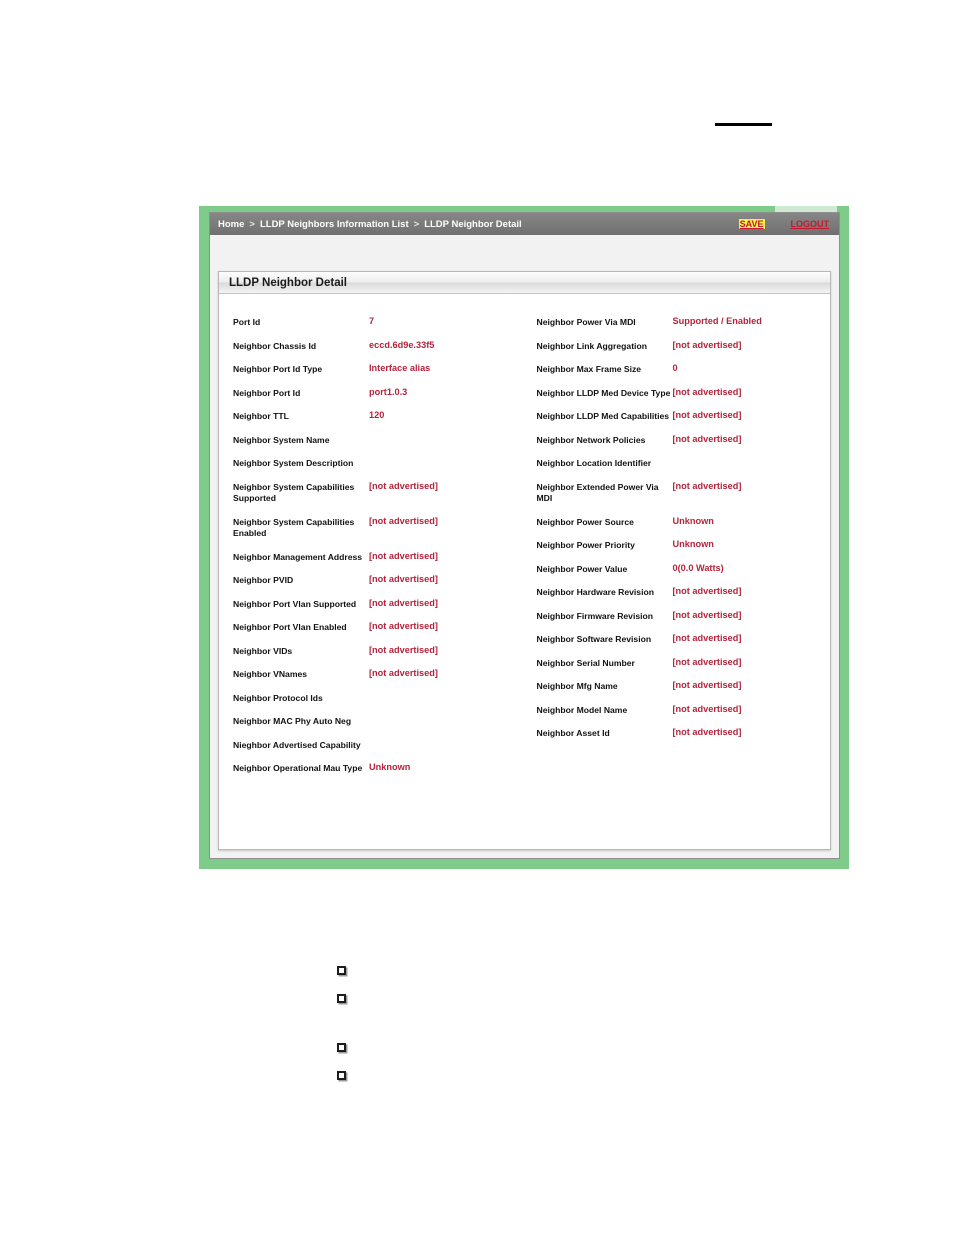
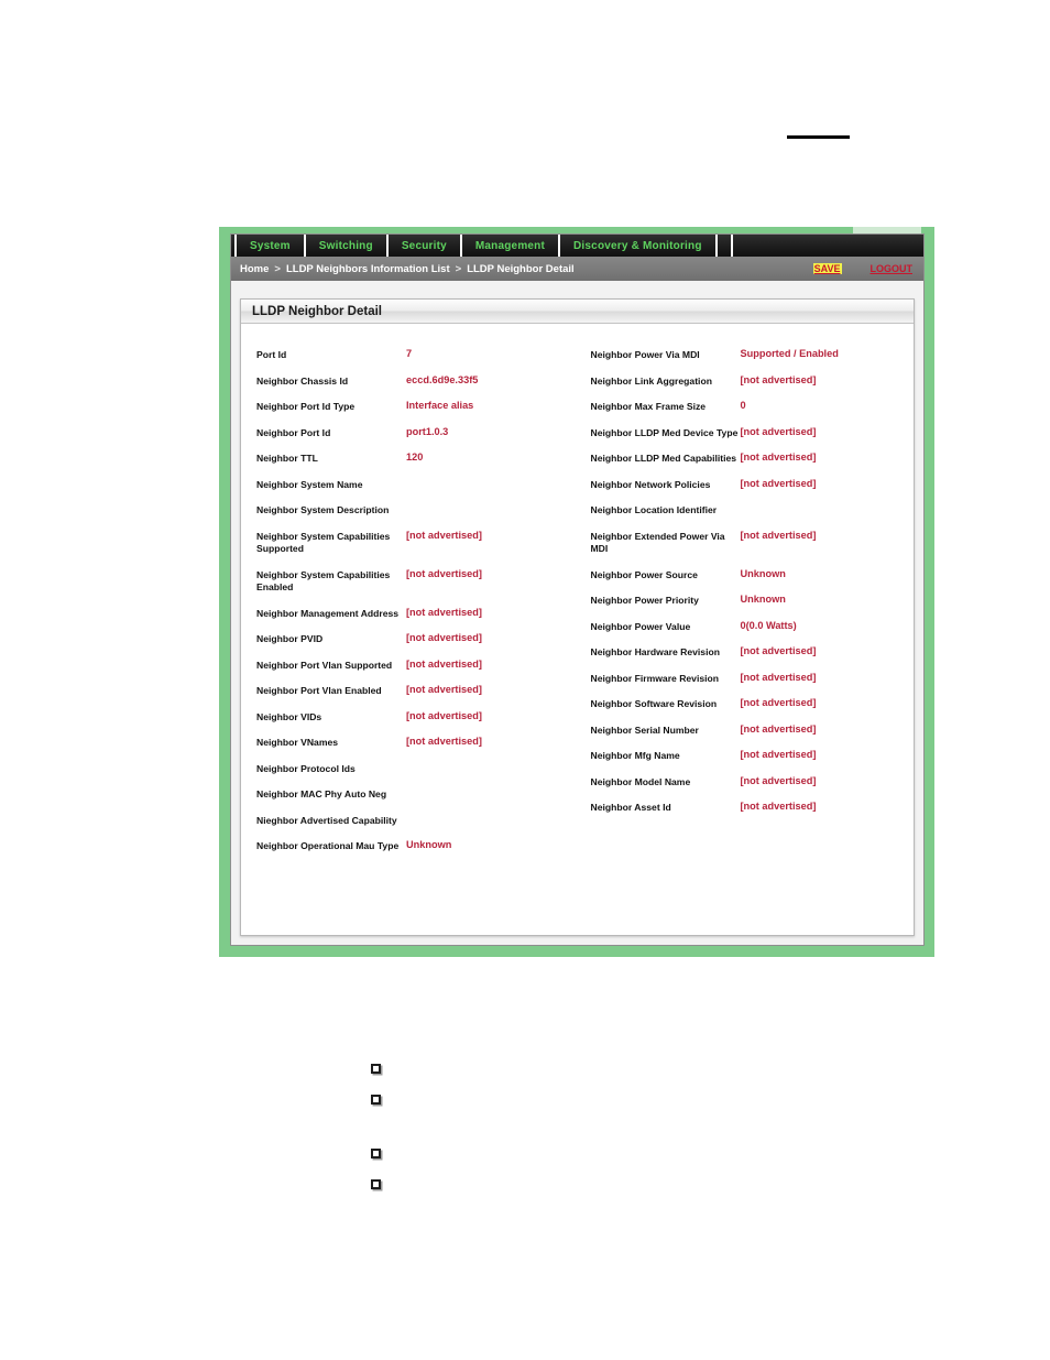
+ System
+ Switching
+ Security
+ Management
+ Discovery & Monitoring
  Home
  >
  LLDP Neighbors Information List
  >
  LLDP Neighbor Detail
  SAVE
  LOGOUT
  LLDP Neighbor Detail
  Port Id
  7
  Neighbor Chassis Id
  eccd.6d9e.33f5
  Neighbor Port Id Type
  Interface alias
  Neighbor Port Id
  port1.0.3
  Neighbor TTL
  120
  Neighbor System Name
  Neighbor System Description
  Neighbor System Capabilities Supported
  [not advertised]
  Neighbor System Capabilities Enabled
  [not advertised]
  Neighbor Management Address
  [not advertised]
  Neighbor PVID
  [not advertised]
  Neighbor Port Vlan Supported
  [not advertised]
  Neighbor Port Vlan Enabled
  [not advertised]
  Neighbor VIDs
  [not advertised]
  Neighbor VNames
  [not advertised]
  Neighbor Protocol Ids
  Neighbor MAC Phy Auto Neg
  Nieghbor Advertised Capability
  Neighbor Operational Mau Type
  Unknown
  Neighbor Power Via MDI
  Supported / Enabled
  Neighbor Link Aggregation
  [not advertised]
  Neighbor Max Frame Size
  0
  Neighbor LLDP Med Device Type
  [not advertised]
  Neighbor LLDP Med Capabilities
  [not advertised]
  Neighbor Network Policies
  [not advertised]
  Neighbor Location Identifier
  Neighbor Extended Power Via MDI
  [not advertised]
  Neighbor Power Source
  Unknown
  Neighbor Power Priority
  Unknown
  Neighbor Power Value
  0(0.0 Watts)
  Neighbor Hardware Revision
  [not advertised]
  Neighbor Firmware Revision
  [not advertised]
  Neighbor Software Revision
  [not advertised]
  Neighbor Serial Number
  [not advertised]
  Neighbor Mfg Name
  [not advertised]
  Neighbor Model Name
  [not advertised]
  Neighbor Asset Id
  [not advertised]
